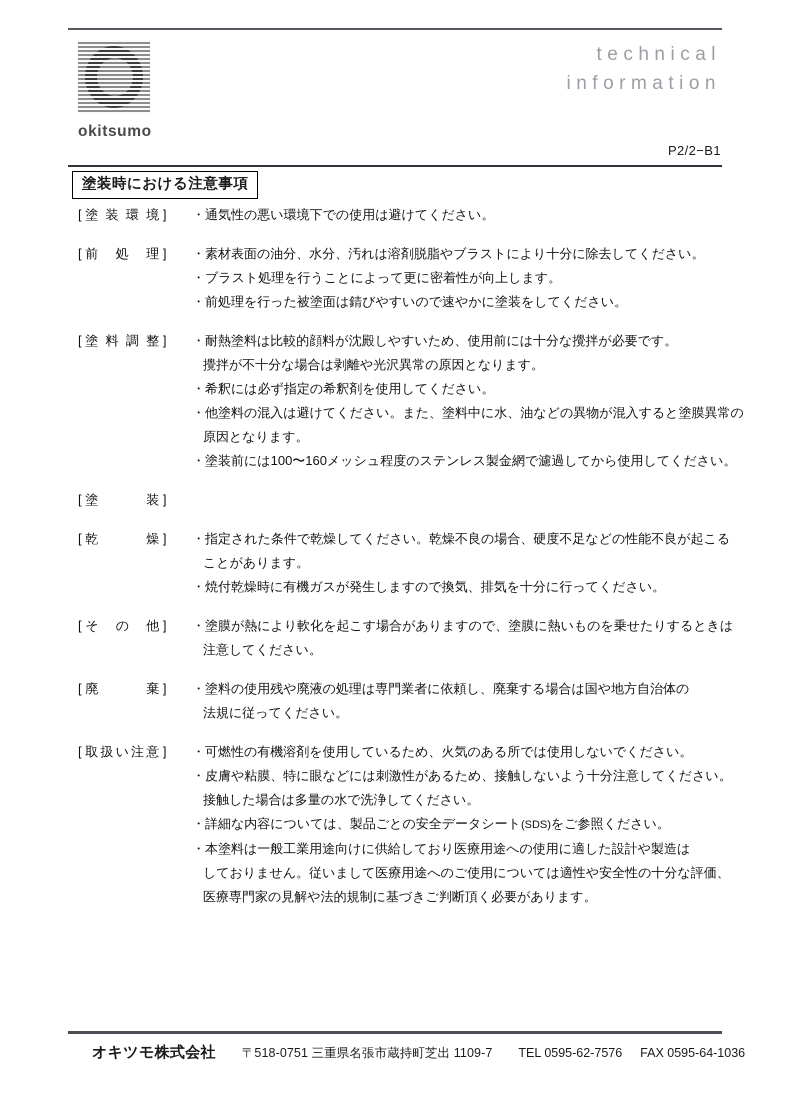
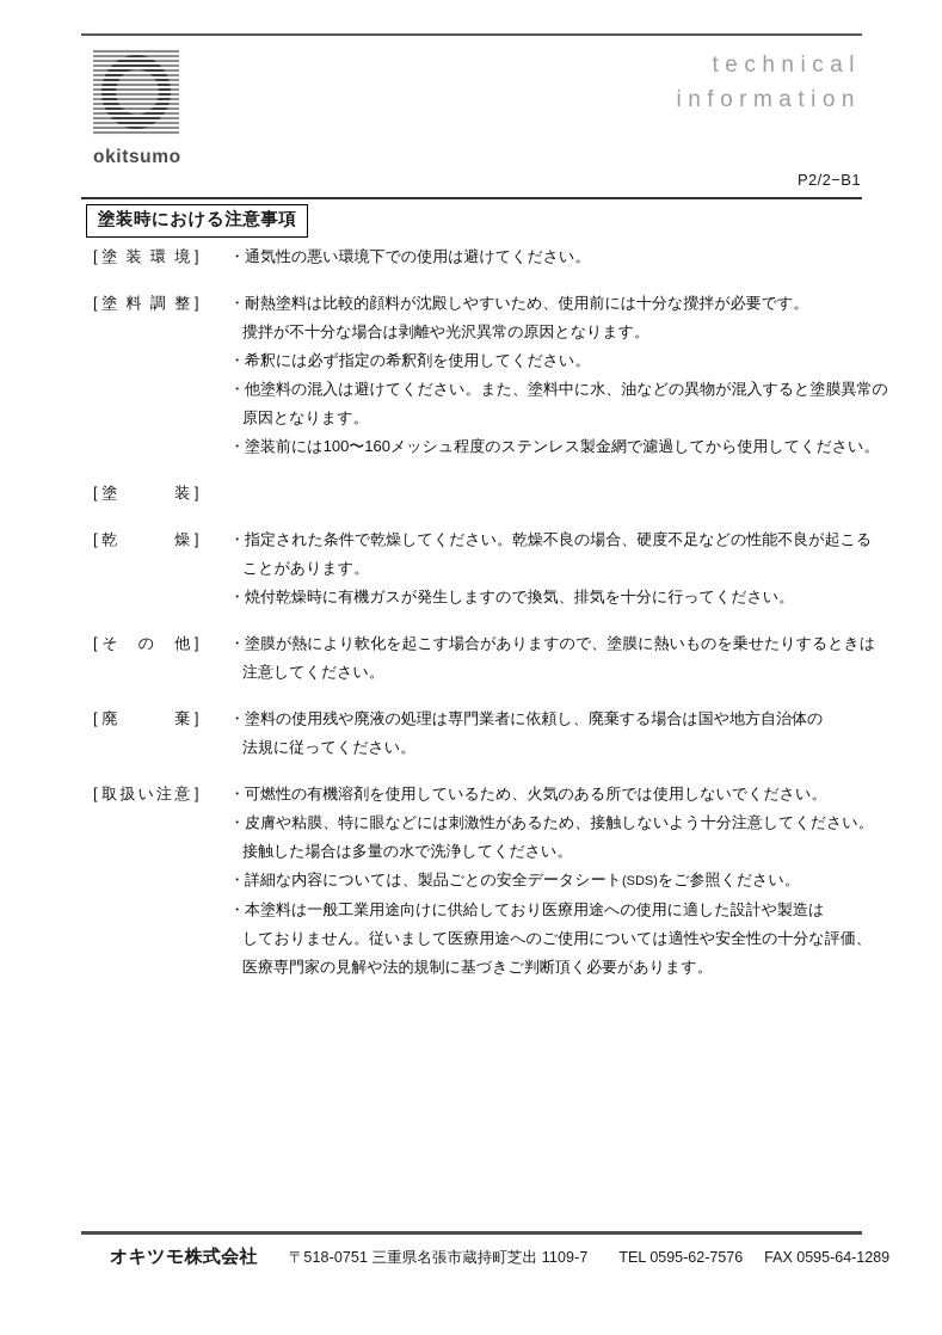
  okitsumo
  technical
  information
  P2/2−B1
  塗装時における注意事項
  [ 塗装環境 ]
  ・通気性の悪い環境下での使用は避けてください。
- [ 前処理 ]
- ・素材表面の油分、水分、汚れは溶剤脱脂やブラストにより十分に除去してください。
- ・ブラスト処理を行うことによって更に密着性が向上します。
- ・前処理を行った被塗面は錆びやすいので速やかに塗装をしてください。
  [ 塗料調整 ]
  ・耐熱塗料は比較的顔料が沈殿しやすいため、使用前には十分な攪拌が必要です。
  攪拌が不十分な場合は剥離や光沢異常の原因となります。
  ・希釈には必ず指定の希釈剤を使用してください。
  ・他塗料の混入は避けてください。また、塗料中に水、油などの異物が混入すると塗膜異常の
  原因となります。
  ・塗装前には100〜160メッシュ程度のステンレス製金網で濾過してから使用してください。
  [ 塗装 ]
  [ 乾燥 ]
  ・指定された条件で乾燥してください。乾燥不良の場合、硬度不足などの性能不良が起こる
  ことがあります。
  ・焼付乾燥時に有機ガスが発生しますので換気、排気を十分に行ってください。
  [ その他 ]
  ・塗膜が熱により軟化を起こす場合がありますので、塗膜に熱いものを乗せたりするときは
  注意してください。
  [ 廃棄 ]
  ・塗料の使用残や廃液の処理は専門業者に依頼し、廃棄する場合は国や地方自治体の
  法規に従ってください。
  [ 取扱い注意 ]
  ・可燃性の有機溶剤を使用しているため、火気のある所では使用しないでください。
  ・皮膚や粘膜、特に眼などには刺激性があるため、接触しないよう十分注意してください。
  接触した場合は多量の水で洗浄してください。
  ・詳細な内容については、製品ごとの安全データシート(SDS)をご参照ください。
  ・本塗料は一般工業用途向けに供給しており医療用途への使用に適した設計や製造は
  しておりません。従いまして医療用途へのご使用については適性や安全性の十分な評価、
  医療専門家の見解や法的規制に基づきご判断頂く必要があります。
  オキツモ株式会社
  〒518-0751 三重県名張市蔵持町芝出 1109-7
  TEL 0595-62-7576
- FAX 0595-64-1036
+ FAX 0595-64-1289
